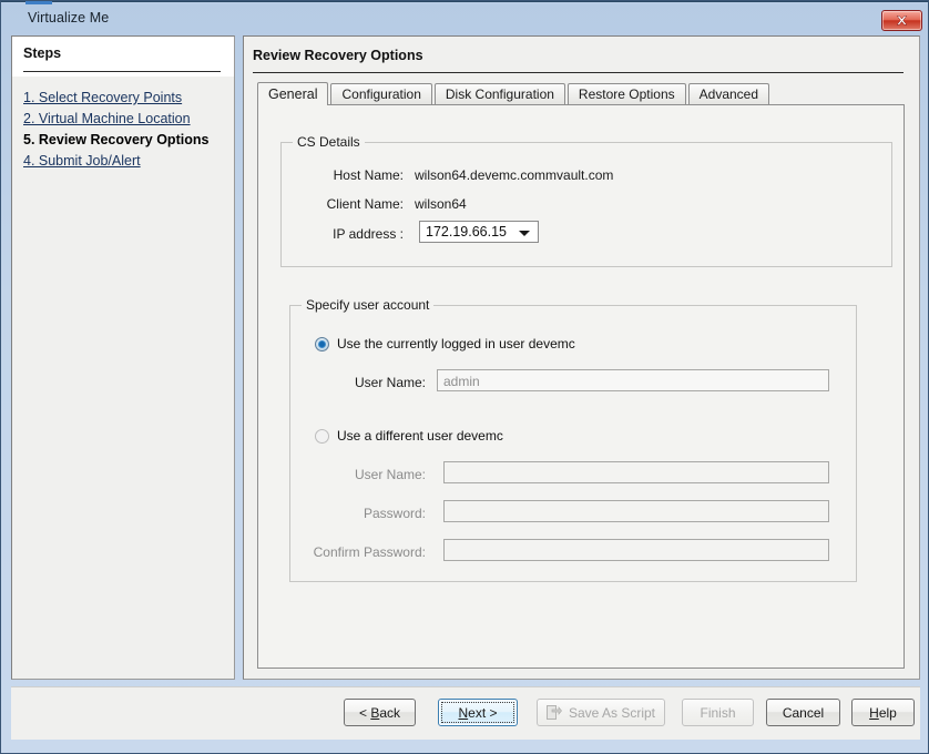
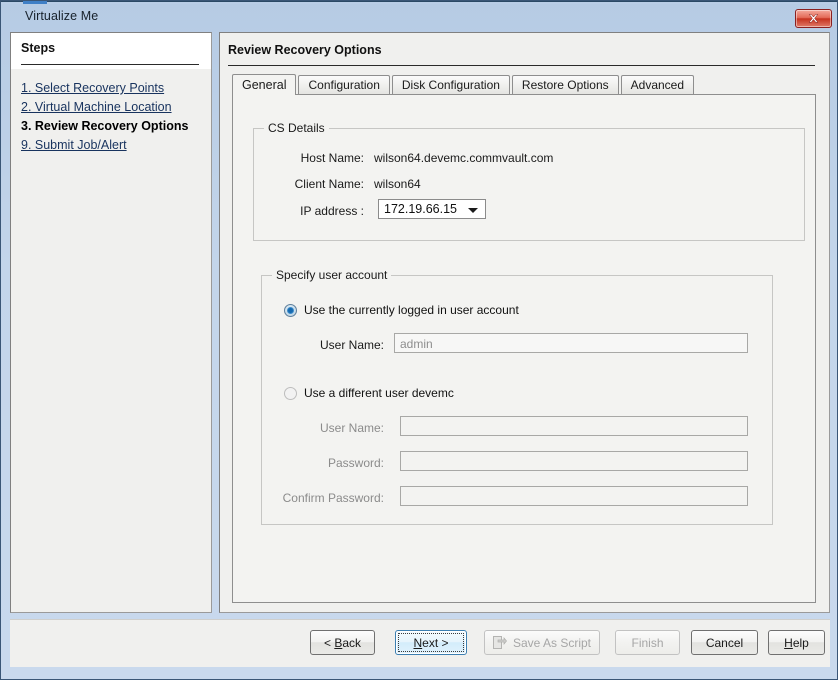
  Virtualize Me
  Steps
  1. Select Recovery Points
  2. Virtual Machine Location
- 5. Review Recovery Options
+ 3. Review Recovery Options
- 4. Submit Job/Alert
+ 9. Submit Job/Alert
  Review Recovery Options
  General
  Configuration
  Disk Configuration
  Restore Options
  Advanced
  CS Details
  Host Name:
  wilson64.devemc.commvault.com
  Client Name:
  wilson64
  IP address :
  172.19.66.15
  Specify user account
- Use the currently logged in user devemc
+ Use the currently logged in user account
  User Name:
  admin
  Use a different user devemc
  User Name:
  Password:
  Confirm Password:
  < Back
  Next >
  Save As Script
  Finish
  Cancel
  Help
